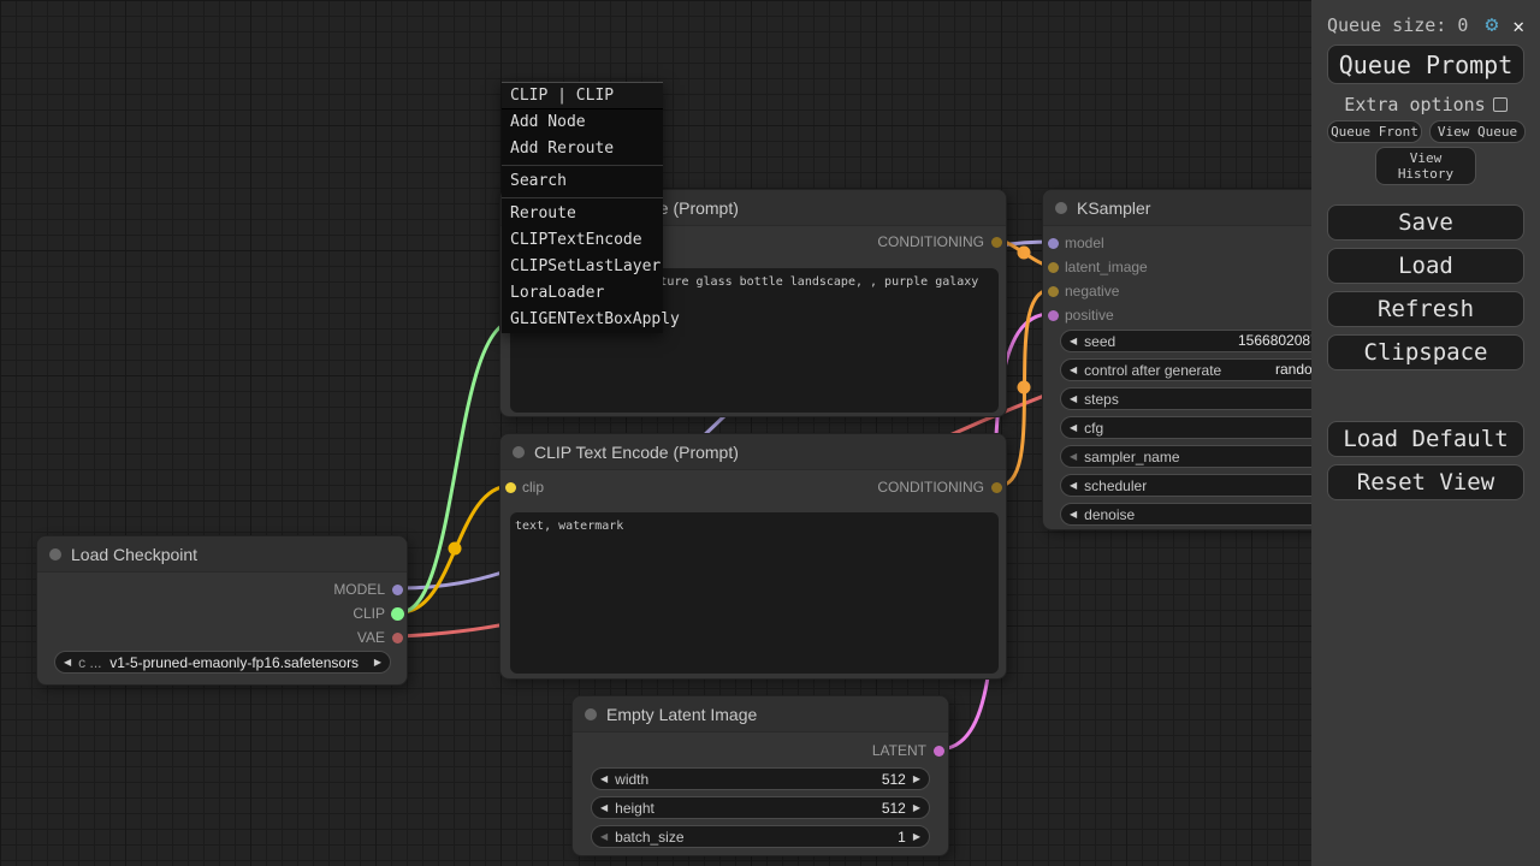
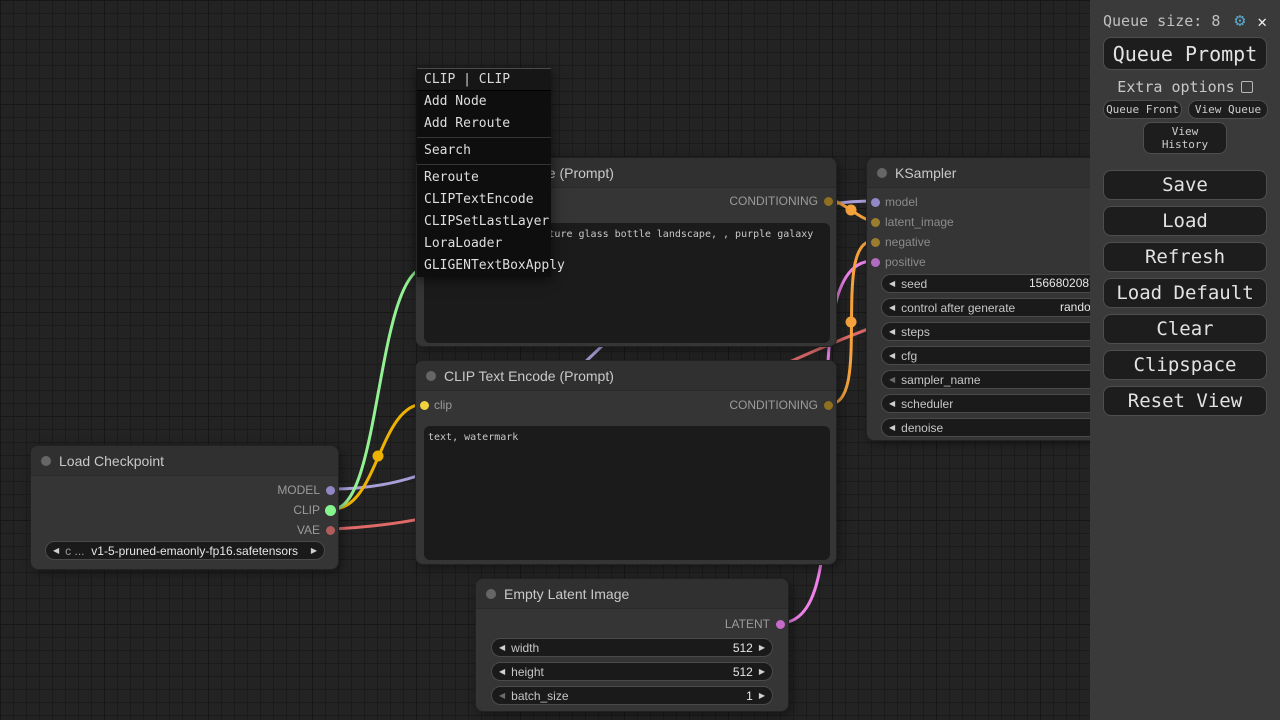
  Load Checkpoint
  MODEL
  CLIP
  VAE
  ◀
  c ...
  v1-5-pruned-emaonly-fp16.safetensors
  ▶
  CONDITIONING
  CLIP Text Encode (Prompt)
  clip
  CONDITIONING
  text, watermark
  KSampler
  model
  latent_image
  negative
  positive
  ◀
  seed
  156680208
  ◀
  control after generate
  ◀
  steps
  ◀
  cfg
  ◀
  sampler_name
  ◀
  scheduler
  ◀
  denoise
  Empty Latent Image
  LATENT
  ◀
  width
  512
  ▶
  ◀
  height
  512
  ▶
  ◀
  batch_size
  1
  ▶
  CLIP | CLIP
  Add Node
  Add Reroute
  Search
  Reroute
  CLIPTextEncode
  CLIPSetLastLayer
  LoraLoader
  GLIGENTextBoxApply
- Queue size: 0
+ Queue size: 8
  ⚙
  ✕
  Queue Prompt
  Extra options
  Queue Front
  View Queue
  View History
  Save
  Load
  Refresh
- Clipspace
+ Load Default
+ Clear
- Load Default
+ Clipspace
  Reset View
